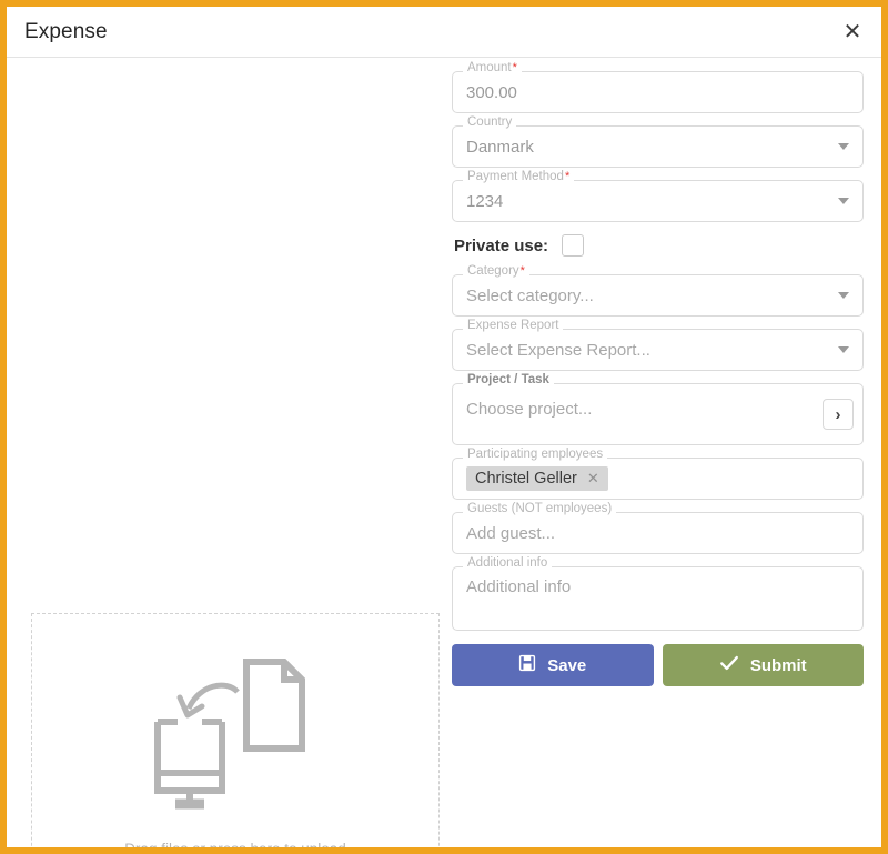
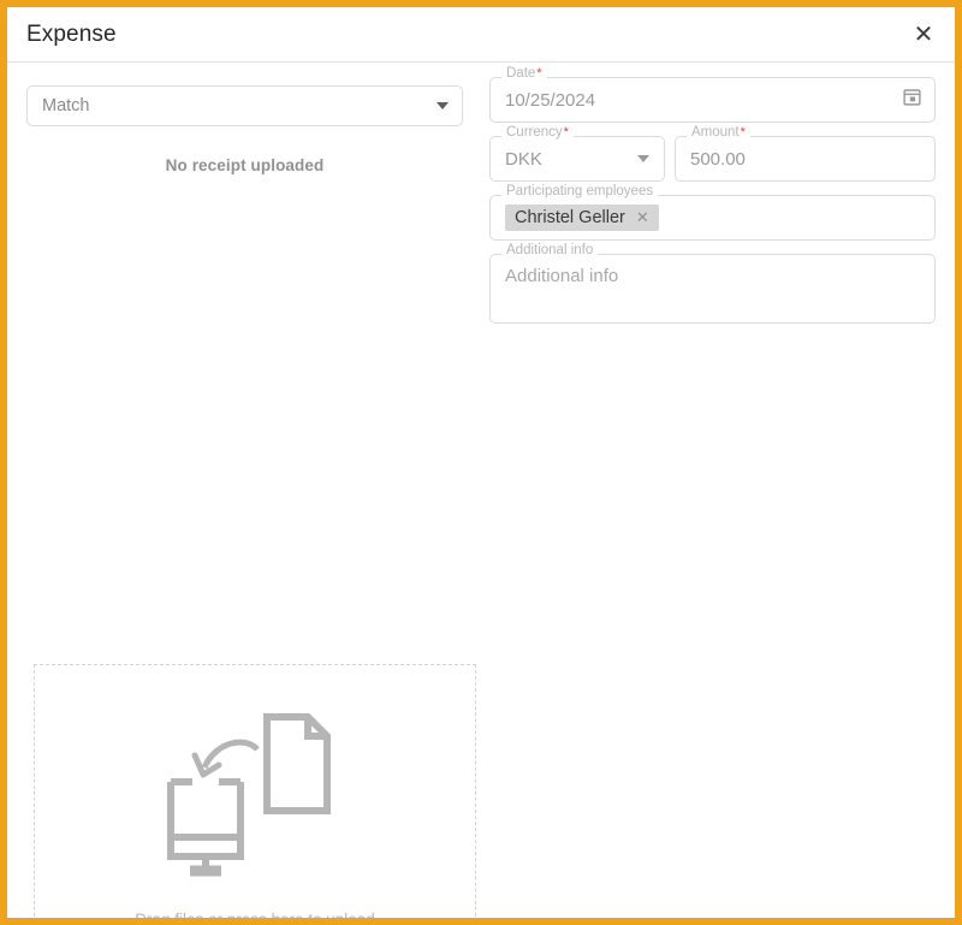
  Expense
  ✕
+ Match
+ No receipt uploaded
+ Date*
+ 10/25/2024
+ Currency*
+ DKK
  Amount*
- 300.00
+ 500.00
- Country
- Danmark
- Payment Method*
- 1234
- Private use:
- Category*
- Select category...
- Expense Report
- Select Expense Report...
- Project / Task
- Choose project...
- ›
  Participating employees
  Christel Geller
  ✕
- Guests (NOT employees)
- Add guest...
  Additional info
  Additional info
- Save
- Submit
